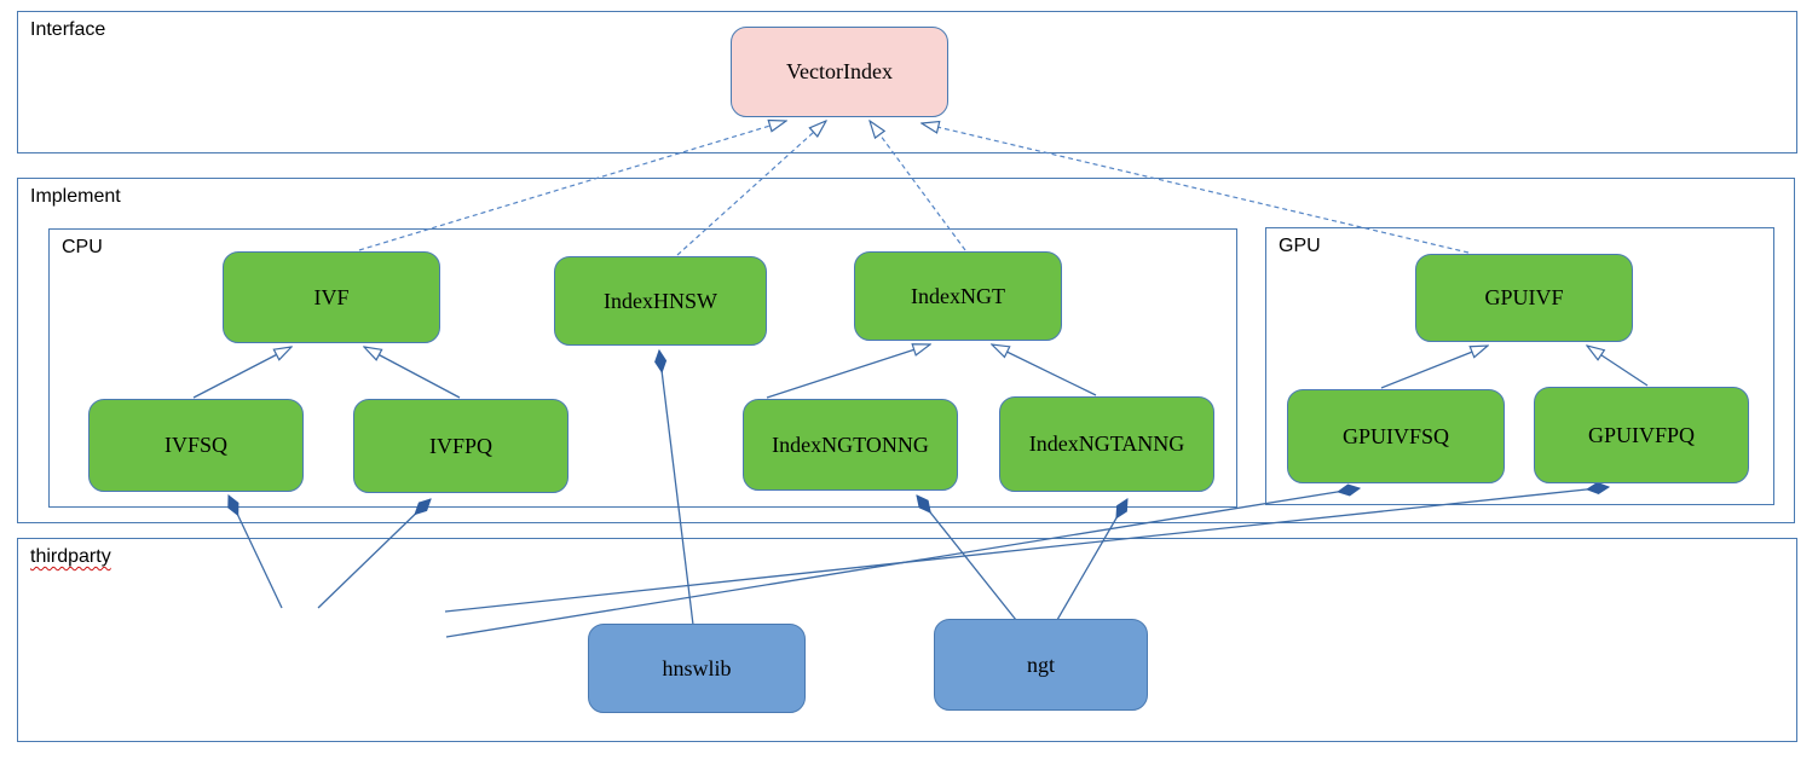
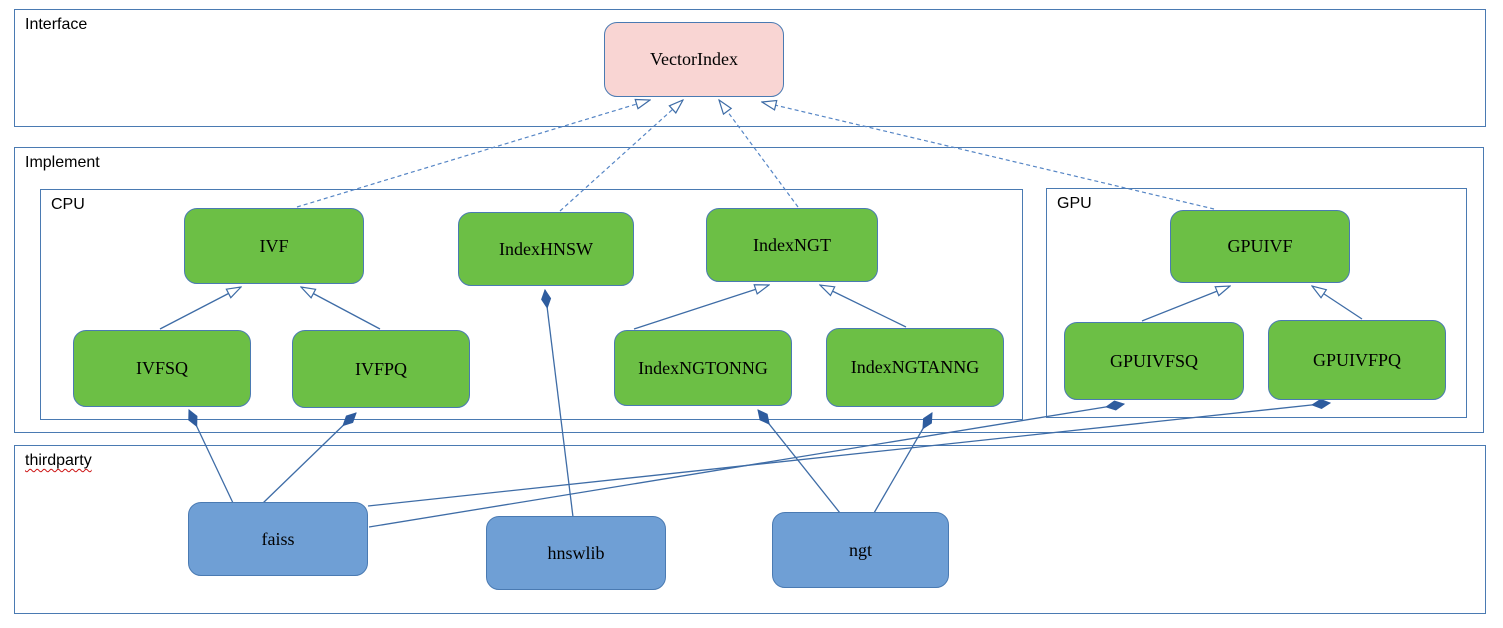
  Interface
  Implement
  CPU
  GPU
  thirdparty
  VectorIndex
  IVF
  IndexHNSW
  IndexNGT
  GPUIVF
  IVFSQ
  IVFPQ
  IndexNGTONNG
  IndexNGTANNG
  GPUIVFSQ
  GPUIVFPQ
+ faiss
  hnswlib
  ngt
